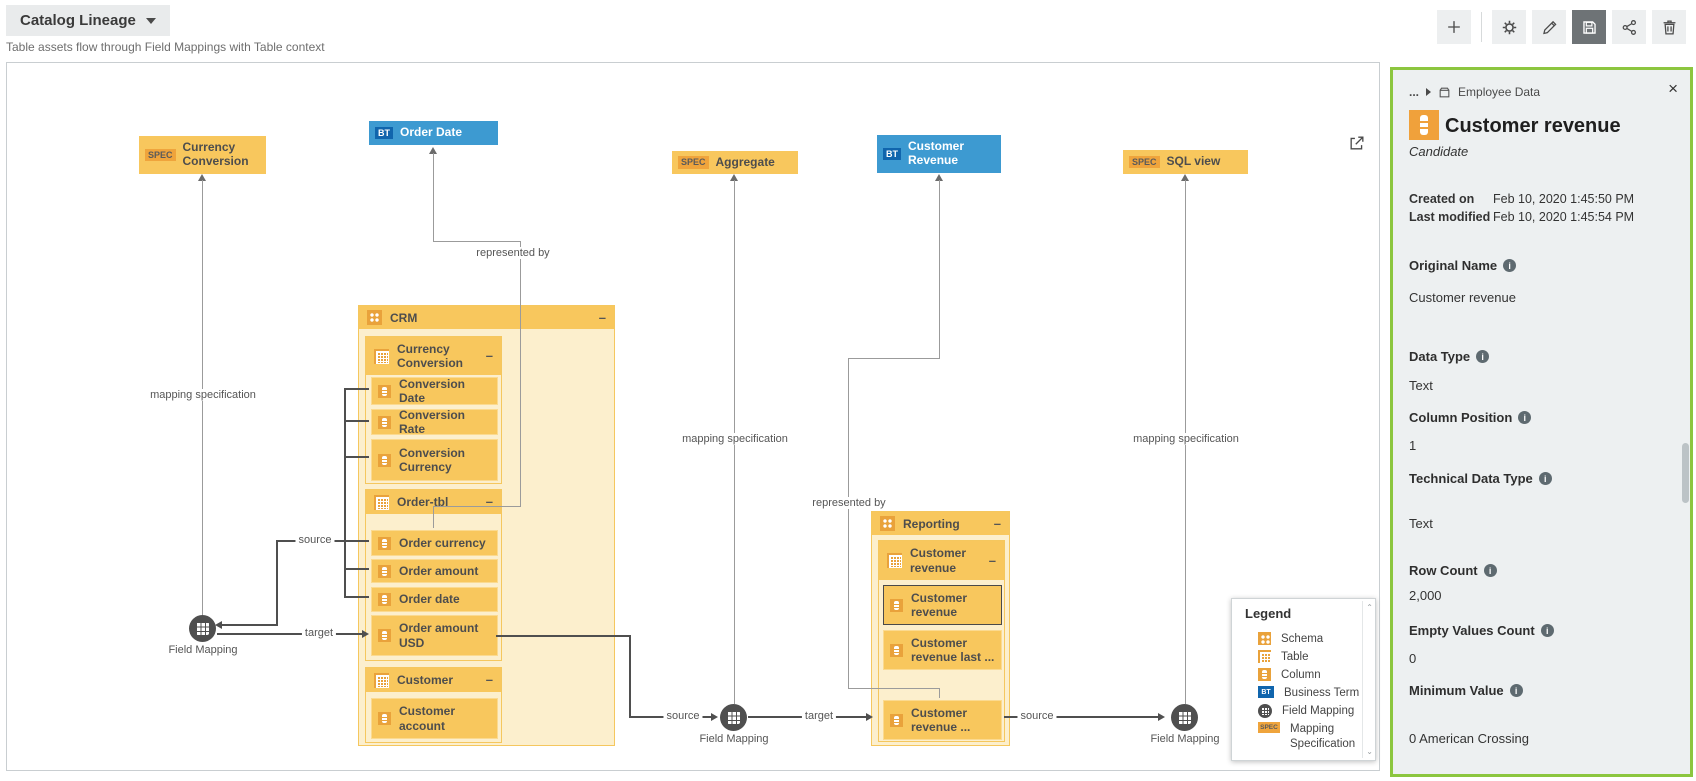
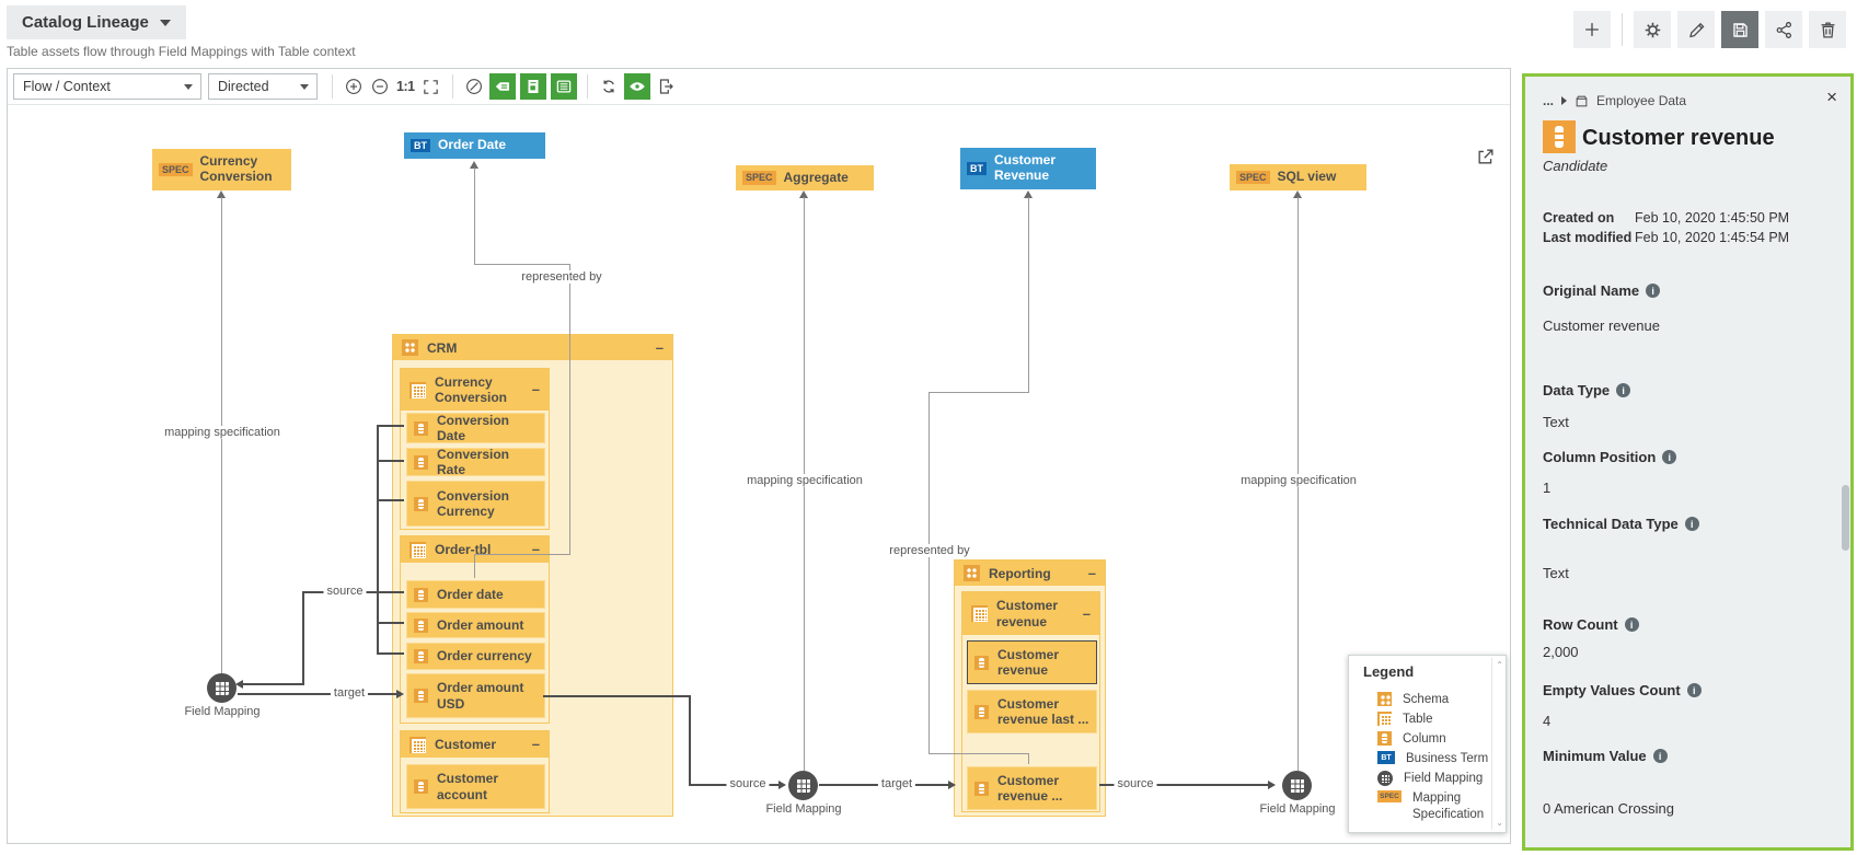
  Catalog Lineage
  Table assets flow through Field Mappings with Table context
+ Flow / Context
+ Directed
+ 1:1
  SPEC
  Currency Conversion
  BT
  Order Date
  SPEC
  Aggregate
  BT
  Customer Revenue
  SPEC
  SQL view
  CRM
  –
  Currency Conversion
  –
  Conversion Date
  Conversion Rate
  Conversion Currency
  Order-tbl
  –
- Order currency
+ Order date
  Order amount
- Order date
+ Order currency
  Order amount USD
  Customer
  –
  Customer account
  Reporting
  –
  Customer revenue
  –
  Customer revenue
  Customer revenue last ...
  Customer revenue ...
  mapping specification
  mapping specification
  mapping specification
  represented by
  represented by
  source
  target
  source
  target
  source
  Field Mapping
  Field Mapping
  Field Mapping
  Legend
  Schema
  Table
  Column
  Business Term
  Field Mapping
  Mapping Specification
  ⌃
  ⌄
  ...
  Employee Data
  ×
  Customer revenue
  Candidate
  Created on
  Feb 10, 2020 1:45:50 PM
  Last modified
  Feb 10, 2020 1:45:54 PM
  Original Name
  i
  Customer revenue
  Data Type
  i
  Text
  Column Position
  i
  1
  Technical Data Type
  i
  Text
  Row Count
  i
  2,000
  Empty Values Count
  i
- 0
+ 4
  Minimum Value
  i
  0 American Crossing
